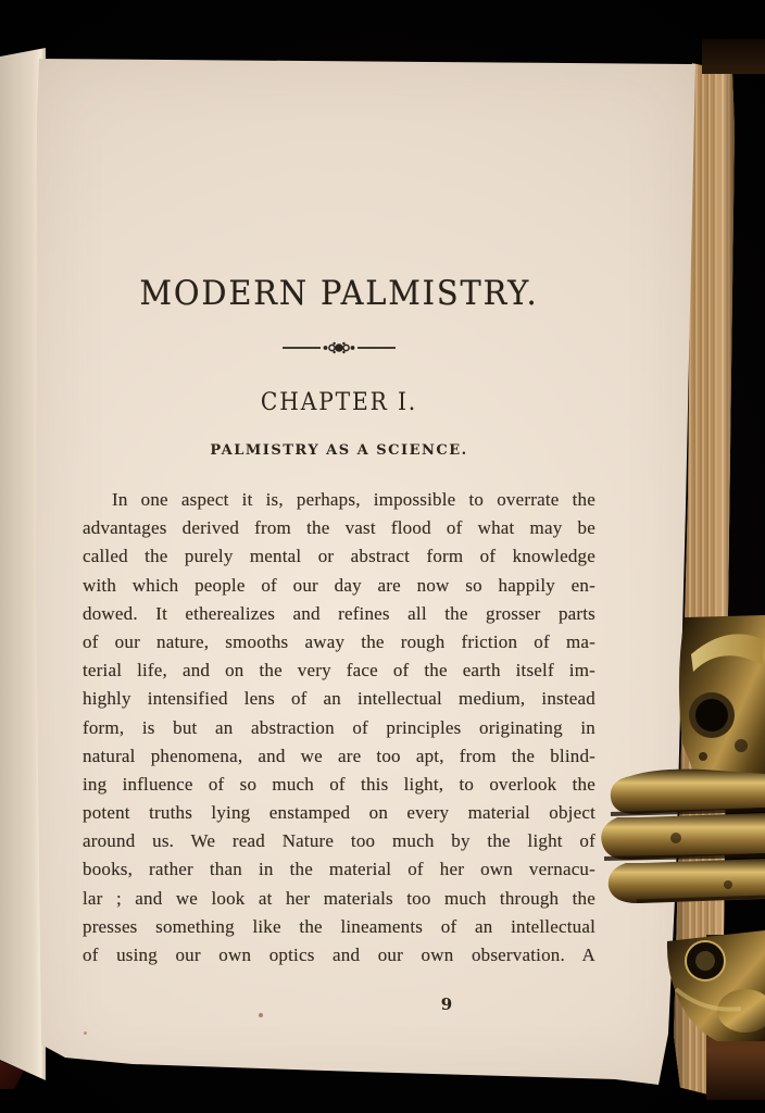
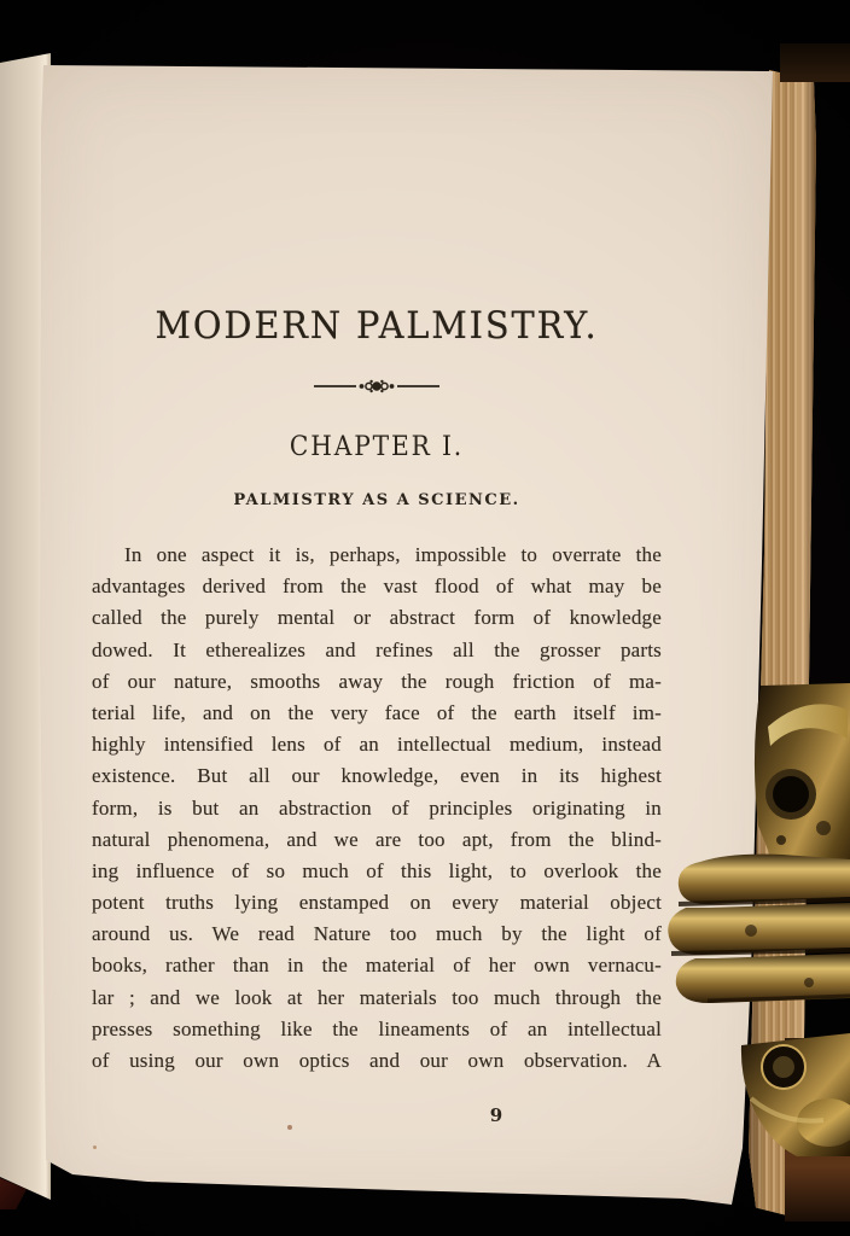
  MODERN PALMISTRY.
  CHAPTER I.
  PALMISTRY AS A SCIENCE.
  In one aspect it is, perhaps, impossible to overrate the
  advantages derived from the vast flood of what may be
  called the purely mental or abstract form of knowledge
- with which people of our day are now so happily en-
  dowed. It etherealizes and refines all the grosser parts
  of our nature, smooths away the rough friction of ma-
  terial life, and on the very face of the earth itself im-
  highly intensified lens of an intellectual medium, instead
+ existence. But all our knowledge, even in its highest
  form, is but an abstraction of principles originating in
  natural phenomena, and we are too apt, from the blind-
  ing influence of so much of this light, to overlook the
  potent truths lying enstamped on every material object
  around us. We read Nature too much by the light of
  books, rather than in the material of her own vernacu-
  lar ; and we look at her materials too much through the
  presses something like the lineaments of an intellectual
  of using our own optics and our own observation. A
  9
